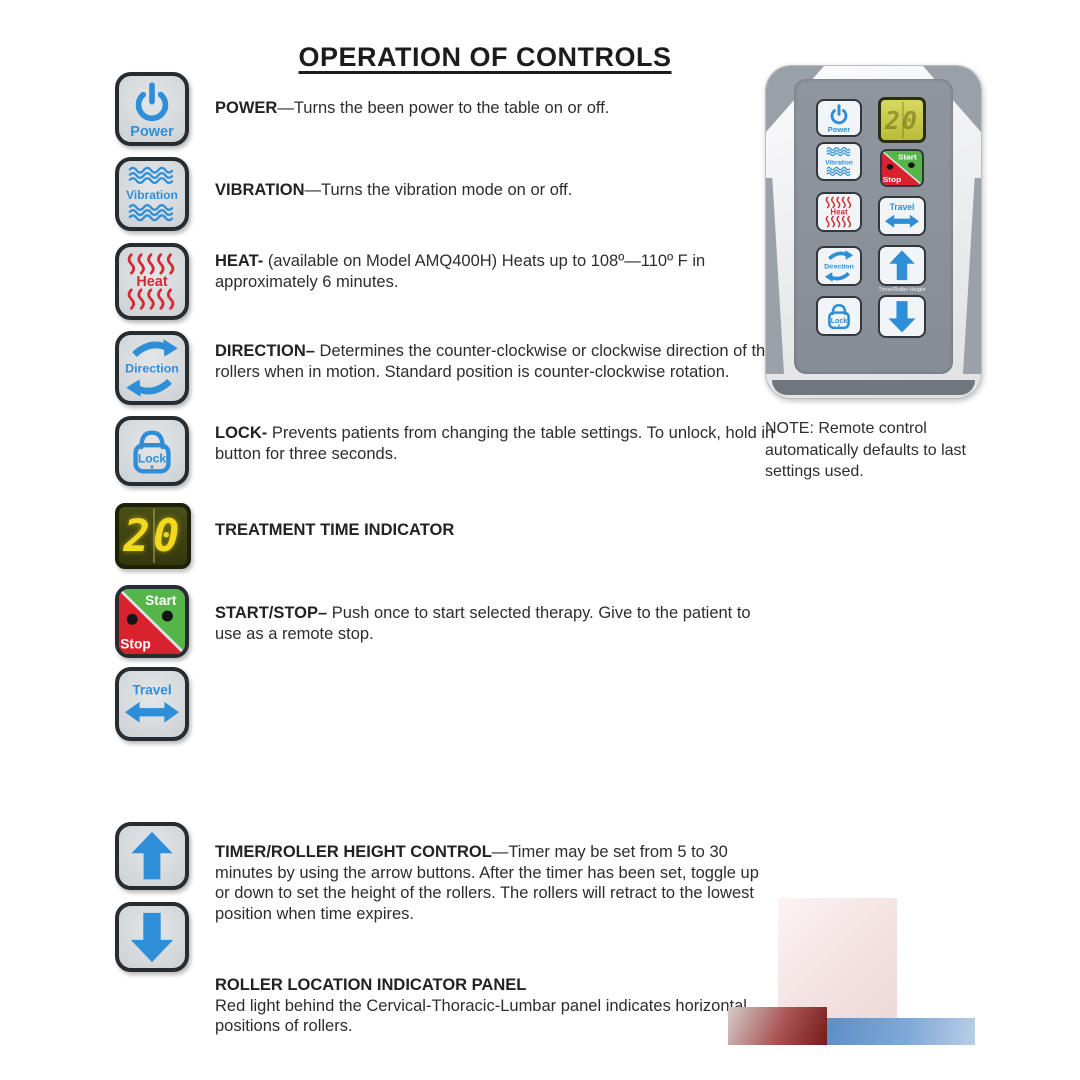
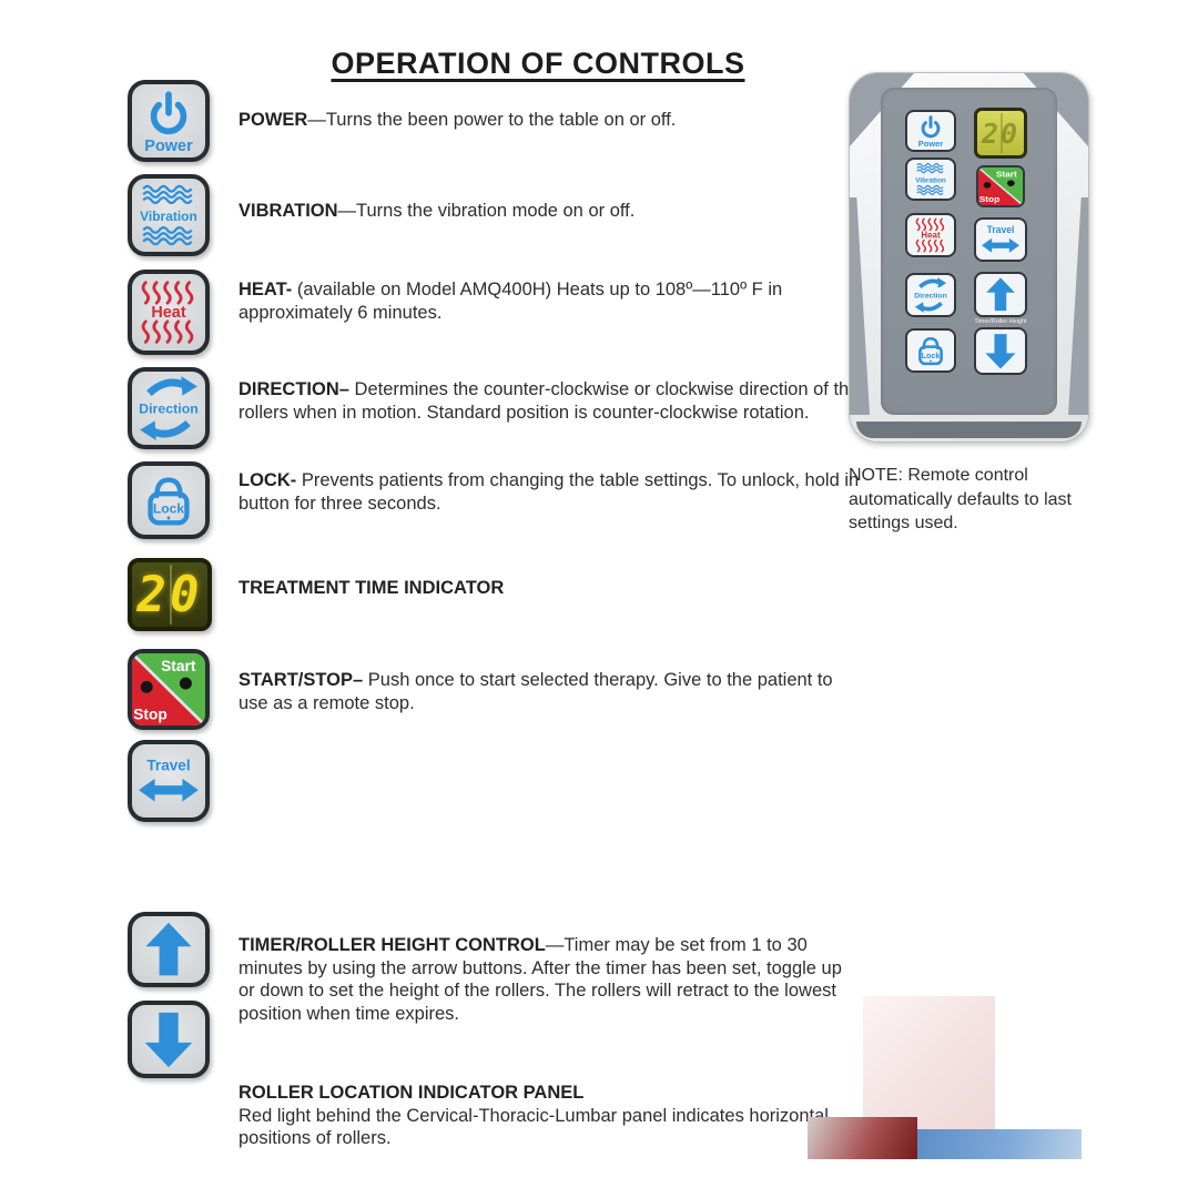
  OPERATION OF CONTROLS
  Power
  Vibration
  Heat
  Direction
  Lock
  20
  Start
  Stop
  Travel
  POWER—Turns the been power to the table on or off.
  VIBRATION—Turns the vibration mode on or off.
  HEAT- (available on Model AMQ400H) Heats up to 108º—110º F in approximately 6 minutes.
  DIRECTION– Determines the counter-clockwise or clockwise direction of th rollers when in motion. Standard position is counter-clockwise rotation.
  LOCK- Prevents patients from changing the table settings. To unlock, hold in button for three seconds.
  TREATMENT TIME INDICATOR
  START/STOP– Push once to start selected therapy. Give to the patient to use as a remote stop.
- TIMER/ROLLER HEIGHT CONTROL—Timer may be set from 5 to 30 minutes by using the arrow buttons. After the timer has been set, toggle up or down to set the height of the rollers. The rollers will retract to the lowest position when time expires.
+ TIMER/ROLLER HEIGHT CONTROL—Timer may be set from 1 to 30 minutes by using the arrow buttons. After the timer has been set, toggle up or down to set the height of the rollers. The rollers will retract to the lowest position when time expires.
  ROLLER LOCATION INDICATOR PANEL
  Red light behind the Cervical-Thoracic-Lumbar panel indicates horizontal positions of rollers.
  Power
  Heat
  Lock
  20
  Start
  Stop
  Travel
  NOTE: Remote control automatically defaults to last settings used.
